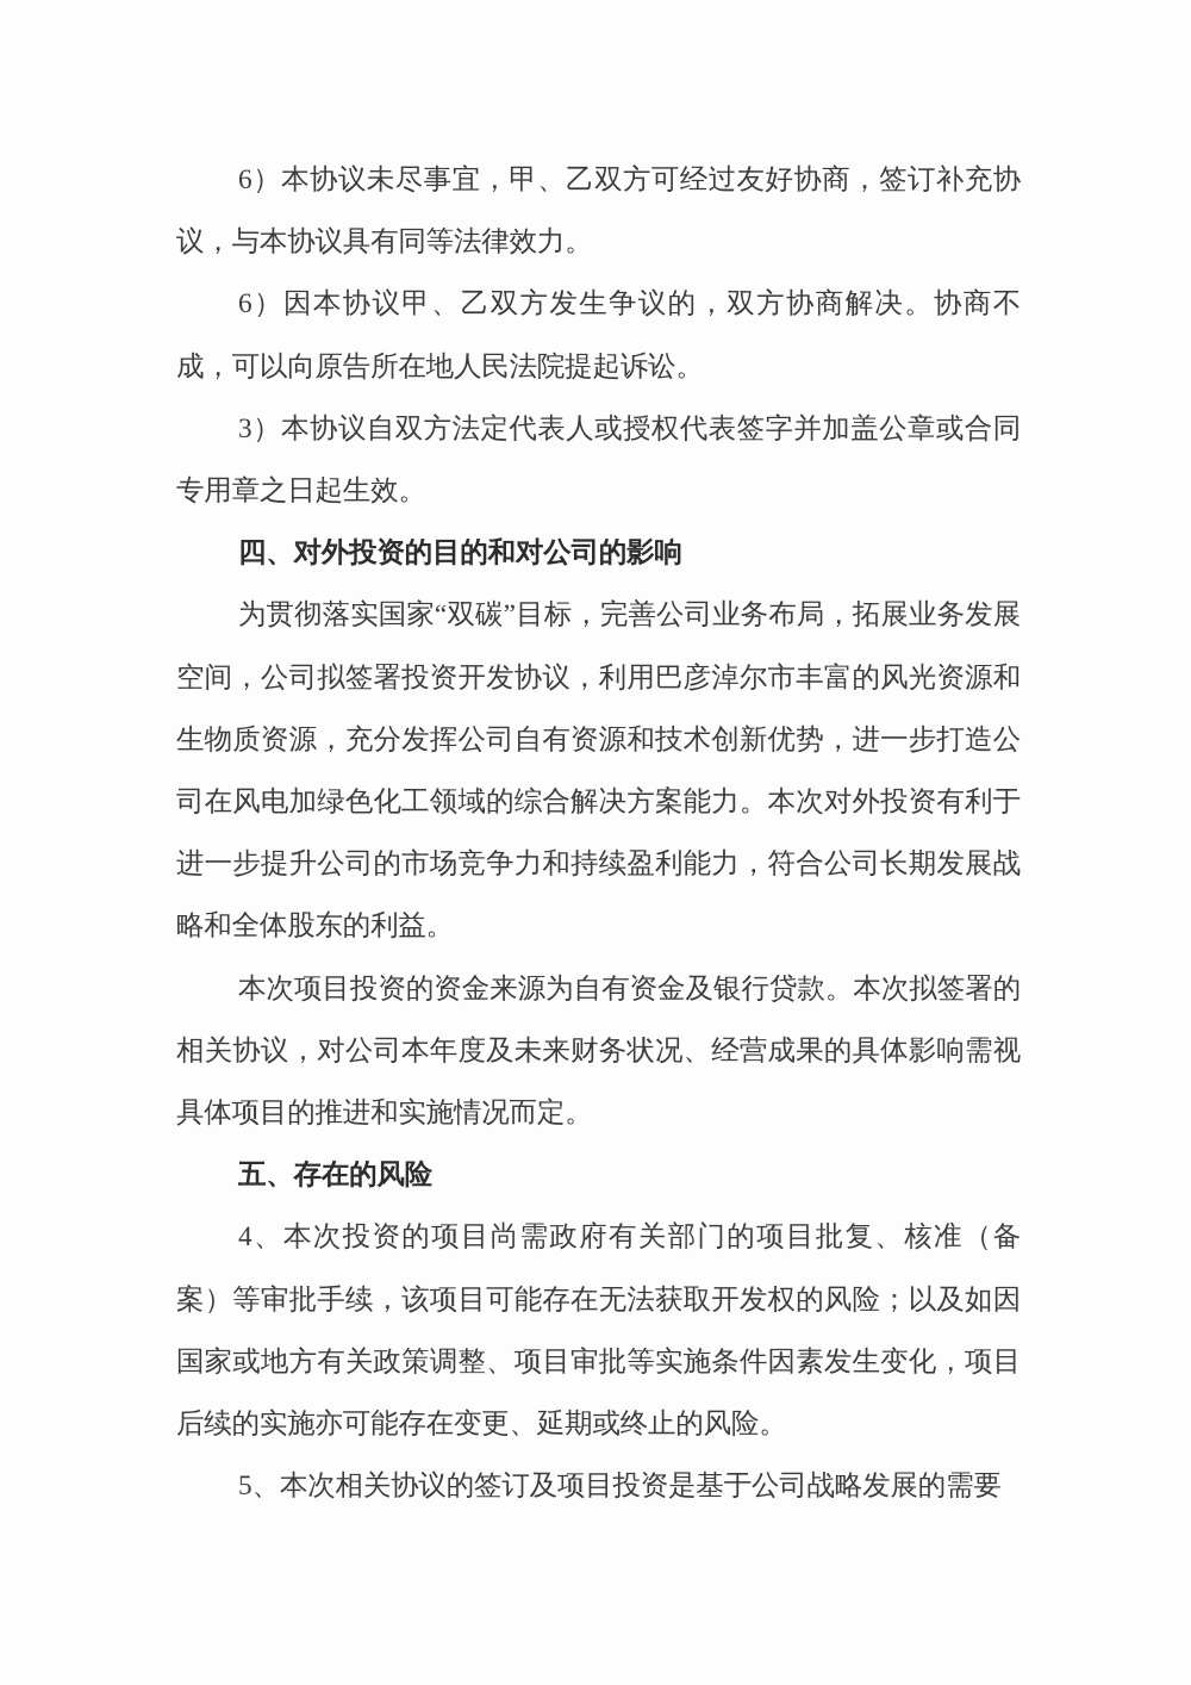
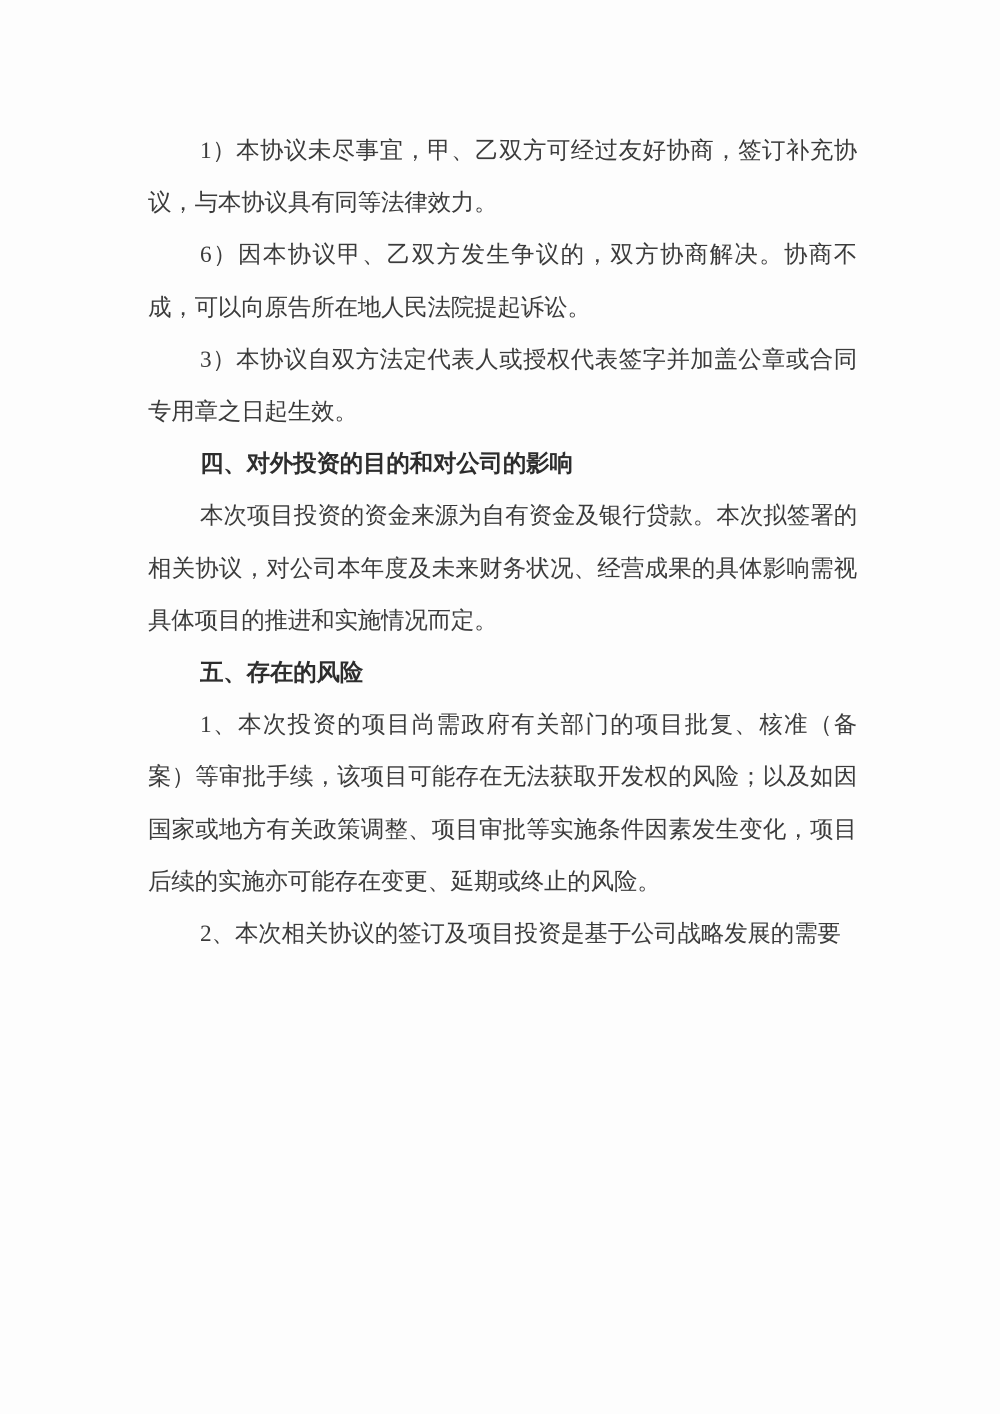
- 6）本协议未尽事宜，甲、乙双方可经过友好协商，签订补充协议，与本协议具有同等法律效力。
+ 1）本协议未尽事宜，甲、乙双方可经过友好协商，签订补充协议，与本协议具有同等法律效力。
  6）因本协议甲、乙双方发生争议的，双方协商解决。协商不成，可以向原告所在地人民法院提起诉讼。
  3）本协议自双方法定代表人或授权代表签字并加盖公章或合同专用章之日起生效。
  四、对外投资的目的和对公司的影响
- 为贯彻落实国家“双碳”目标，完善公司业务布局，拓展业务发展空间，公司拟签署投资开发协议，利用巴彦淖尔市丰富的风光资源和生物质资源，充分发挥公司自有资源和技术创新优势，进一步打造公司在风电加绿色化工领域的综合解决方案能力。本次对外投资有利于进一步提升公司的市场竞争力和持续盈利能力，符合公司长期发展战略和全体股东的利益。
  本次项目投资的资金来源为自有资金及银行贷款。本次拟签署的相关协议，对公司本年度及未来财务状况、经营成果的具体影响需视具体项目的推进和实施情况而定。
  五、存在的风险
- 4、本次投资的项目尚需政府有关部门的项目批复、核准（备案）等审批手续，该项目可能存在无法获取开发权的风险；以及如因国家或地方有关政策调整、项目审批等实施条件因素发生变化，项目后续的实施亦可能存在变更、延期或终止的风险。
+ 1、本次投资的项目尚需政府有关部门的项目批复、核准（备案）等审批手续，该项目可能存在无法获取开发权的风险；以及如因国家或地方有关政策调整、项目审批等实施条件因素发生变化，项目后续的实施亦可能存在变更、延期或终止的风险。
- 5、本次相关协议的签订及项目投资是基于公司战略发展的需要
+ 2、本次相关协议的签订及项目投资是基于公司战略发展的需要
